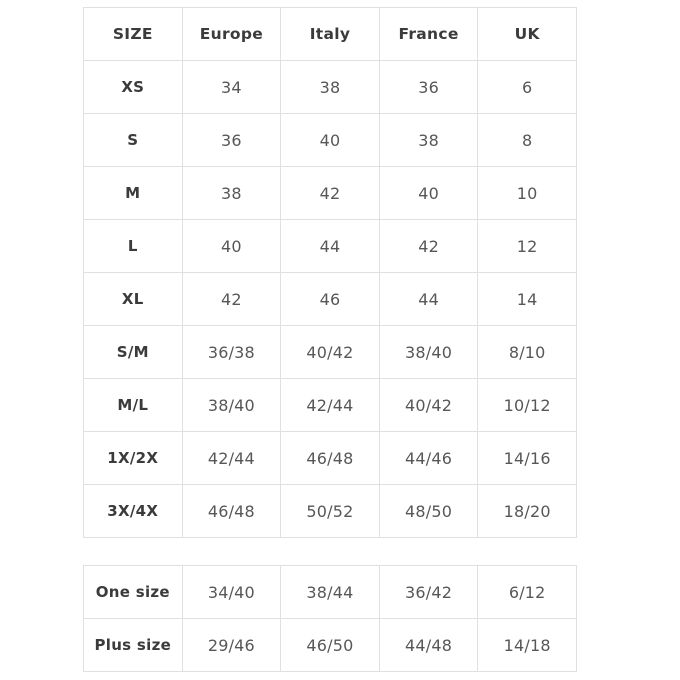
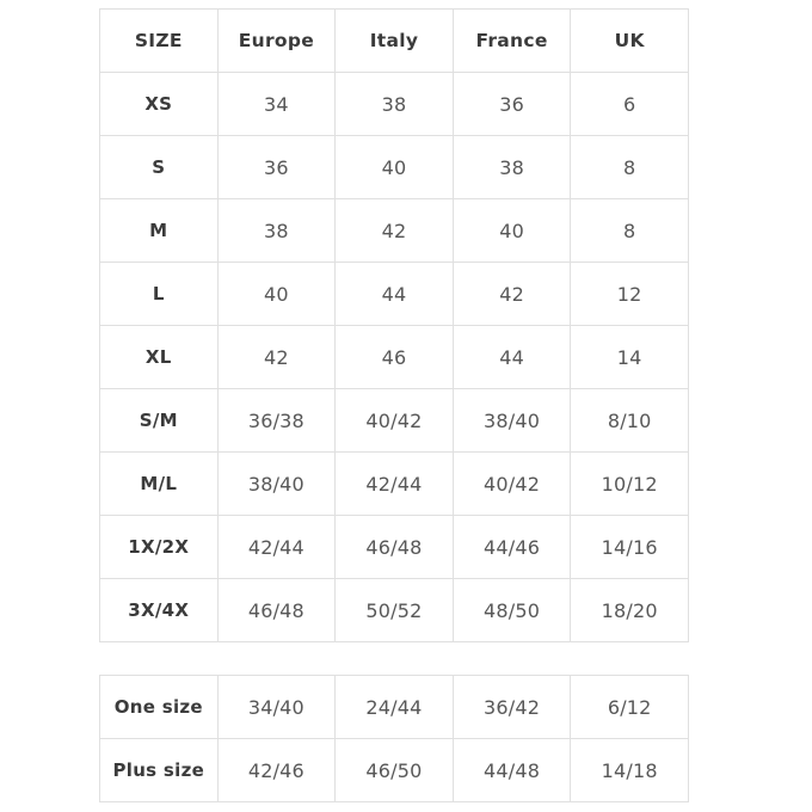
  SIZE	Europe	Italy	France	UK
  XS	34	38	36	6
  S	36	40	38	8
- M	38	42	40	10
+ M	38	42	40	8
  L	40	44	42	12
  XL	42	46	44	14
  S/M	36/38	40/42	38/40	8/10
  M/L	38/40	42/44	40/42	10/12
  1X/2X	42/44	46/48	44/46	14/16
  3X/4X	46/48	50/52	48/50	18/20
- One size	34/40	38/44	36/42	6/12
+ One size	34/40	24/44	36/42	6/12
- Plus size	29/46	46/50	44/48	14/18
+ Plus size	42/46	46/50	44/48	14/18
